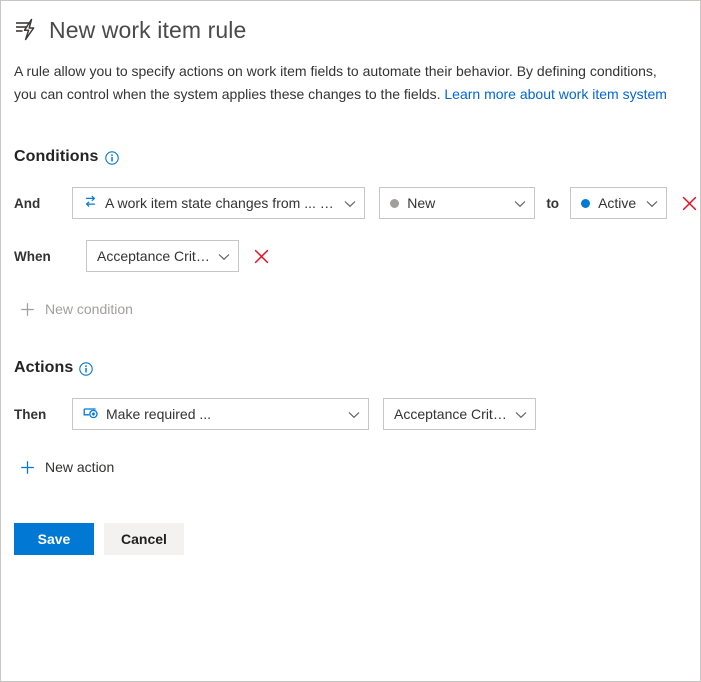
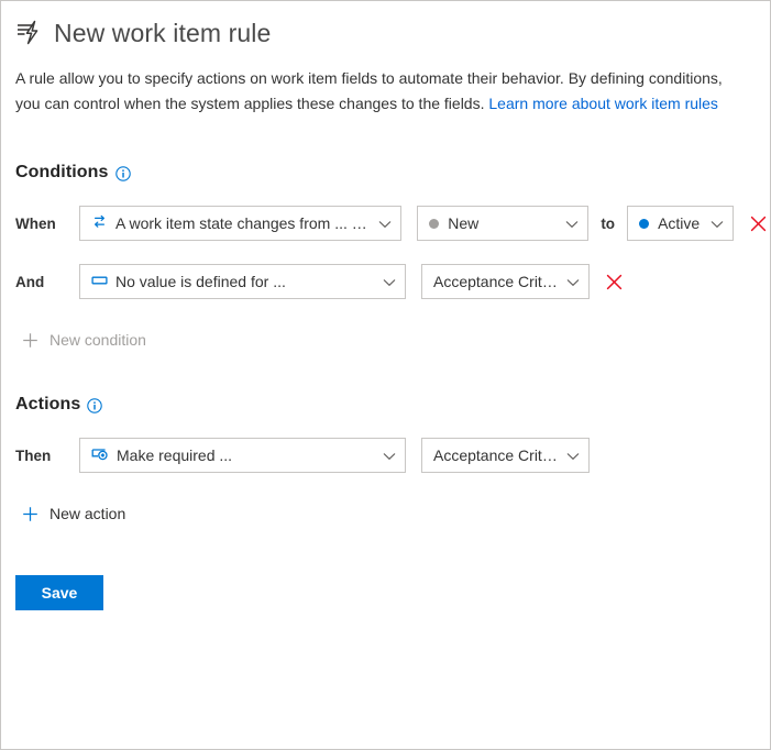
  New work item rule
- A rule allow you to specify actions on work item fields to automate their behavior. By defining conditions, you can control when the system applies these changes to the fields. Learn more about work item system
+ A rule allow you to specify actions on work item fields to automate their behavior. By defining conditions, you can control when the system applies these changes to the fields. Learn more about work item rules
  Conditions
- And
+ When
  A work item state changes from ... to
  New
  to
  Active
- When
+ And
+ No value is defined for ...
  Acceptance Criteri
  New condition
  Actions
  Then
  Make required ...
  Acceptance Criteri
  New action
  Save
- Cancel
